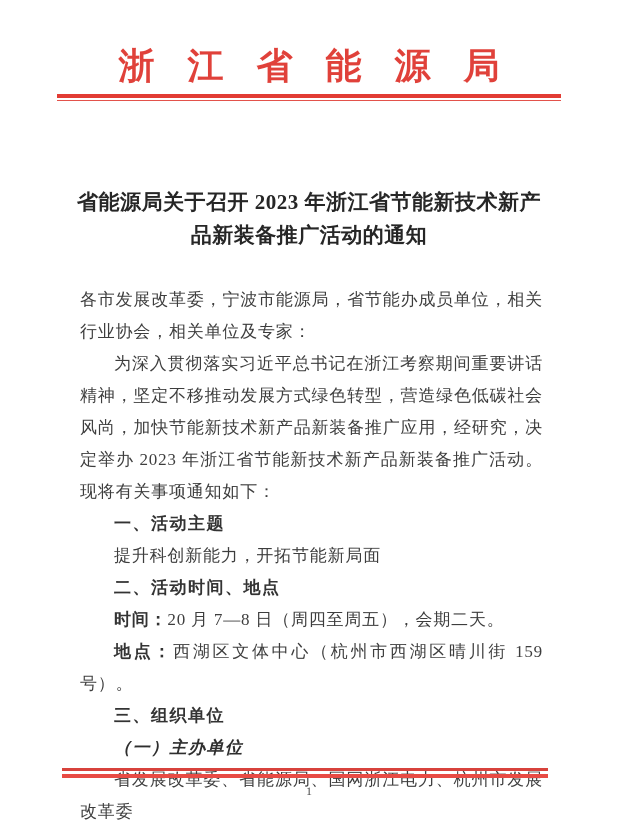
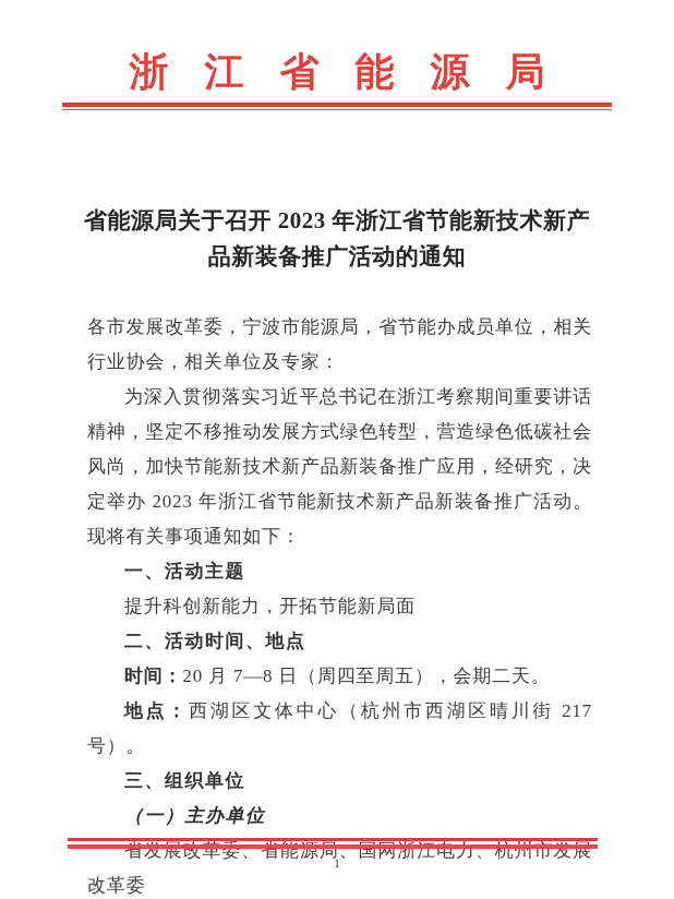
  浙江省能源局
  省能源局关于召开 2023 年浙江省节能新技术新产品新装备推广活动的通知
  各市发展改革委，宁波市能源局，省节能办成员单位，相关行业协会，相关单位及专家：
  为深入贯彻落实习近平总书记在浙江考察期间重要讲话精神，坚定不移推动发展方式绿色转型，营造绿色低碳社会风尚，加快节能新技术新产品新装备推广应用，经研究，决定举办 2023 年浙江省节能新技术新产品新装备推广活动。现将有关事项通知如下：
  一、活动主题
  提升科创新能力，开拓节能新局面
  二、活动时间、地点
  时间：20 月 7—8 日（周四至周五），会期二天。
- 地点：西湖区文体中心（杭州市西湖区晴川街 159 号）。
+ 地点：西湖区文体中心（杭州市西湖区晴川街 217 号）。
  三、组织单位
  （一）主办单位
  省发展改革委、省能源局、国网浙江电力、杭州市发展改革委
  1
